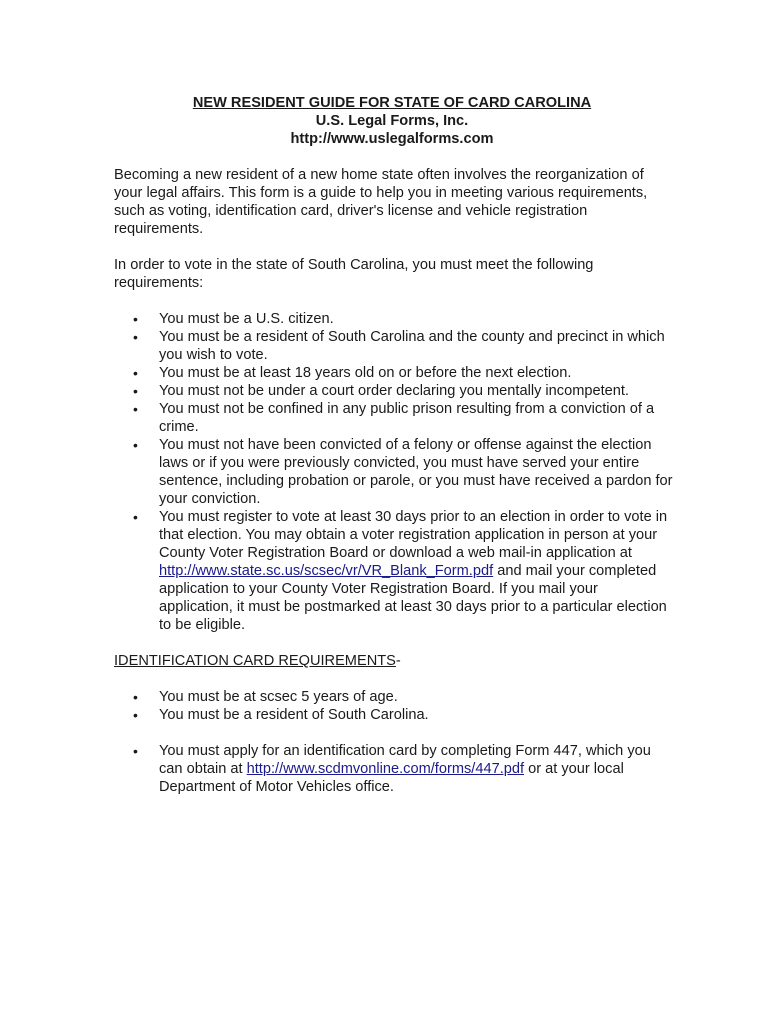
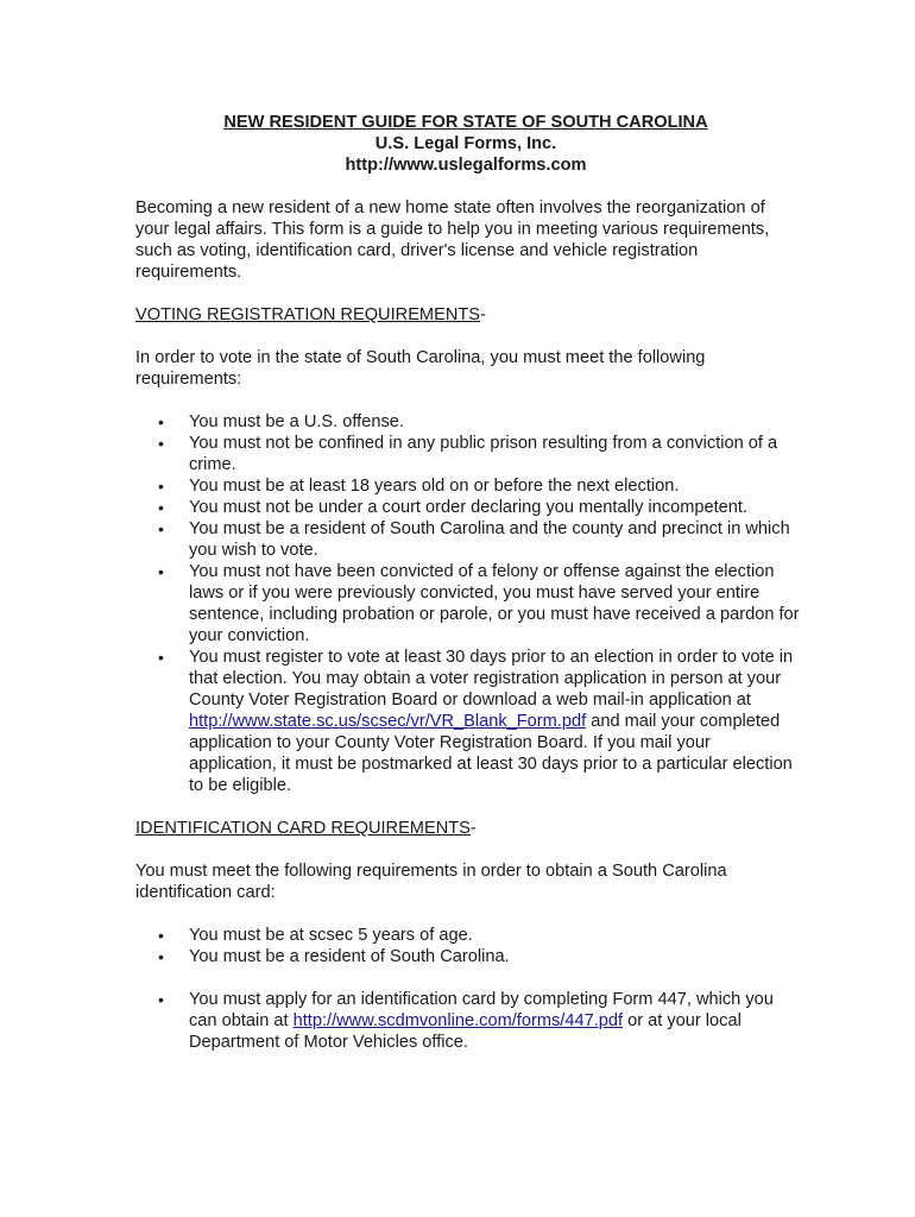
- NEW RESIDENT GUIDE FOR STATE OF CARD CAROLINA
+ NEW RESIDENT GUIDE FOR STATE OF SOUTH CAROLINA
  U.S. Legal Forms, Inc.
  http://www.uslegalforms.com
  Becoming a new resident of a new home state often involves the reorganization of your legal affairs. This form is a guide to help you in meeting various requirements, such as voting, identification card, driver's license and vehicle registration requirements.
+ VOTING REGISTRATION REQUIREMENTS-
  In order to vote in the state of South Carolina, you must meet the following requirements:
  •
- You must be a U.S. citizen.
+ You must be a U.S. offense.
  •
- You must be a resident of South Carolina and the county and precinct in which you wish to vote.
+ You must not be confined in any public prison resulting from a conviction of a crime.
  •
  You must be at least 18 years old on or before the next election.
  •
  You must not be under a court order declaring you mentally incompetent.
  •
- You must not be confined in any public prison resulting from a conviction of a crime.
+ You must be a resident of South Carolina and the county and precinct in which you wish to vote.
  •
  You must not have been convicted of a felony or offense against the election laws or if you were previously convicted, you must have served your entire sentence, including probation or parole, or you must have received a pardon for your conviction.
  •
  You must register to vote at least 30 days prior to an election in order to vote in that election. You may obtain a voter registration application in person at your County Voter Registration Board or download a web mail-in application at http://www.state.sc.us/scsec/vr/VR_Blank_Form.pdf and mail your completed application to your County Voter Registration Board. If you mail your application, it must be postmarked at least 30 days prior to a particular election to be eligible.
  IDENTIFICATION CARD REQUIREMENTS-
+ You must meet the following requirements in order to obtain a South Carolina identification card:
  •
  You must be at scsec 5 years of age.
  •
  You must be a resident of South Carolina.
  •
  You must apply for an identification card by completing Form 447, which you can obtain at http://www.scdmvonline.com/forms/447.pdf or at your local Department of Motor Vehicles office.
